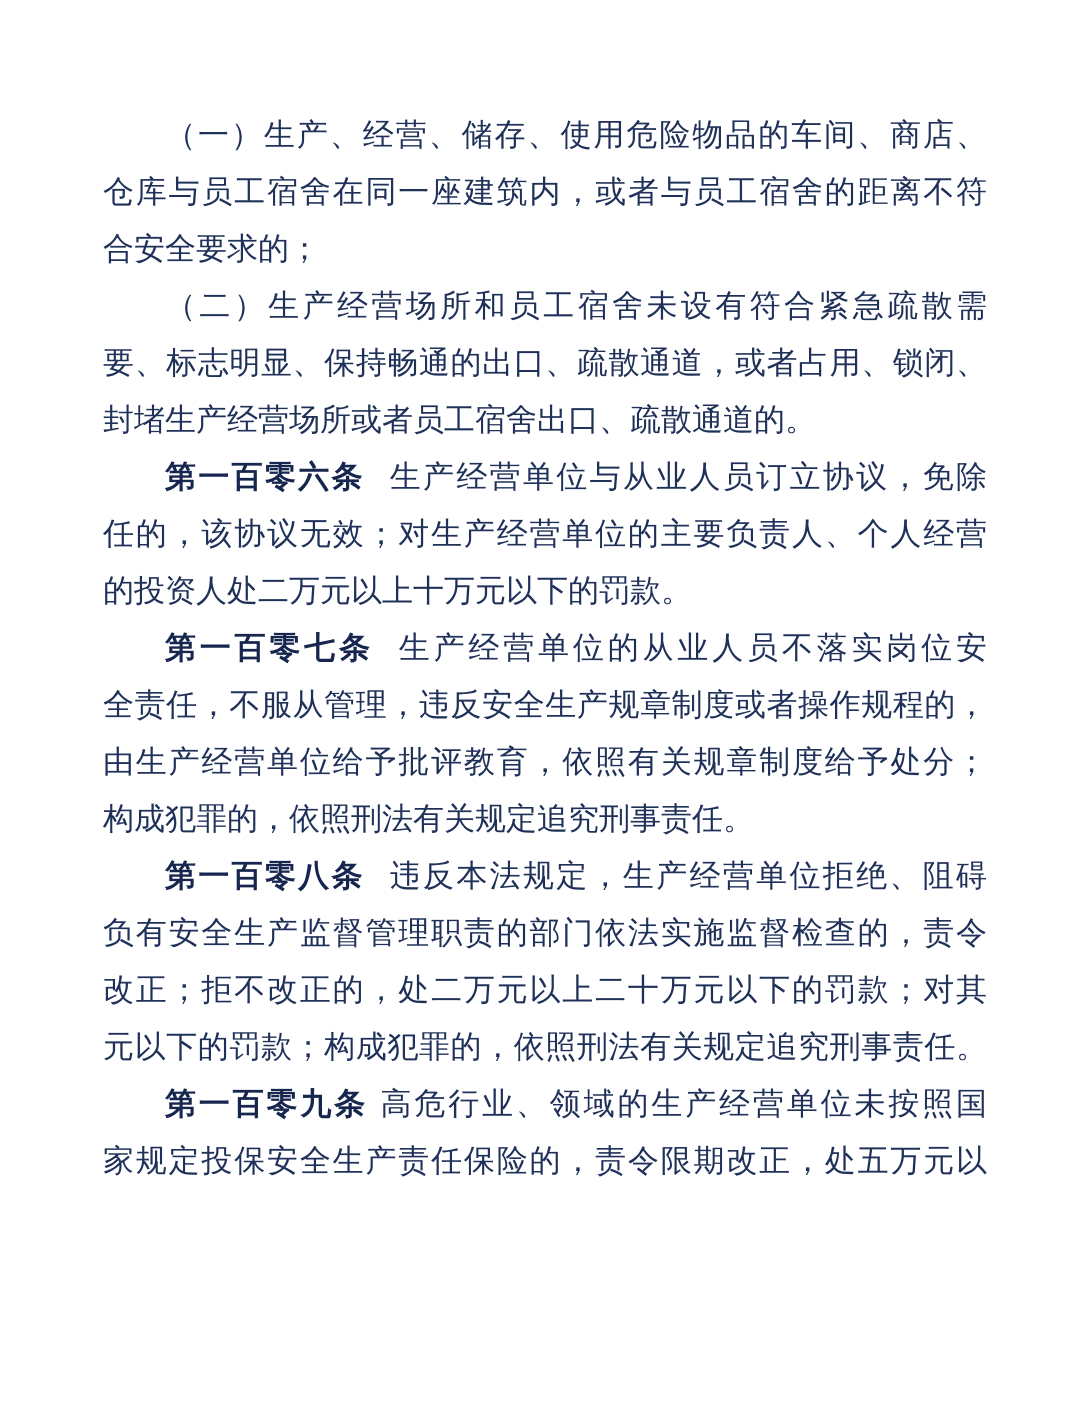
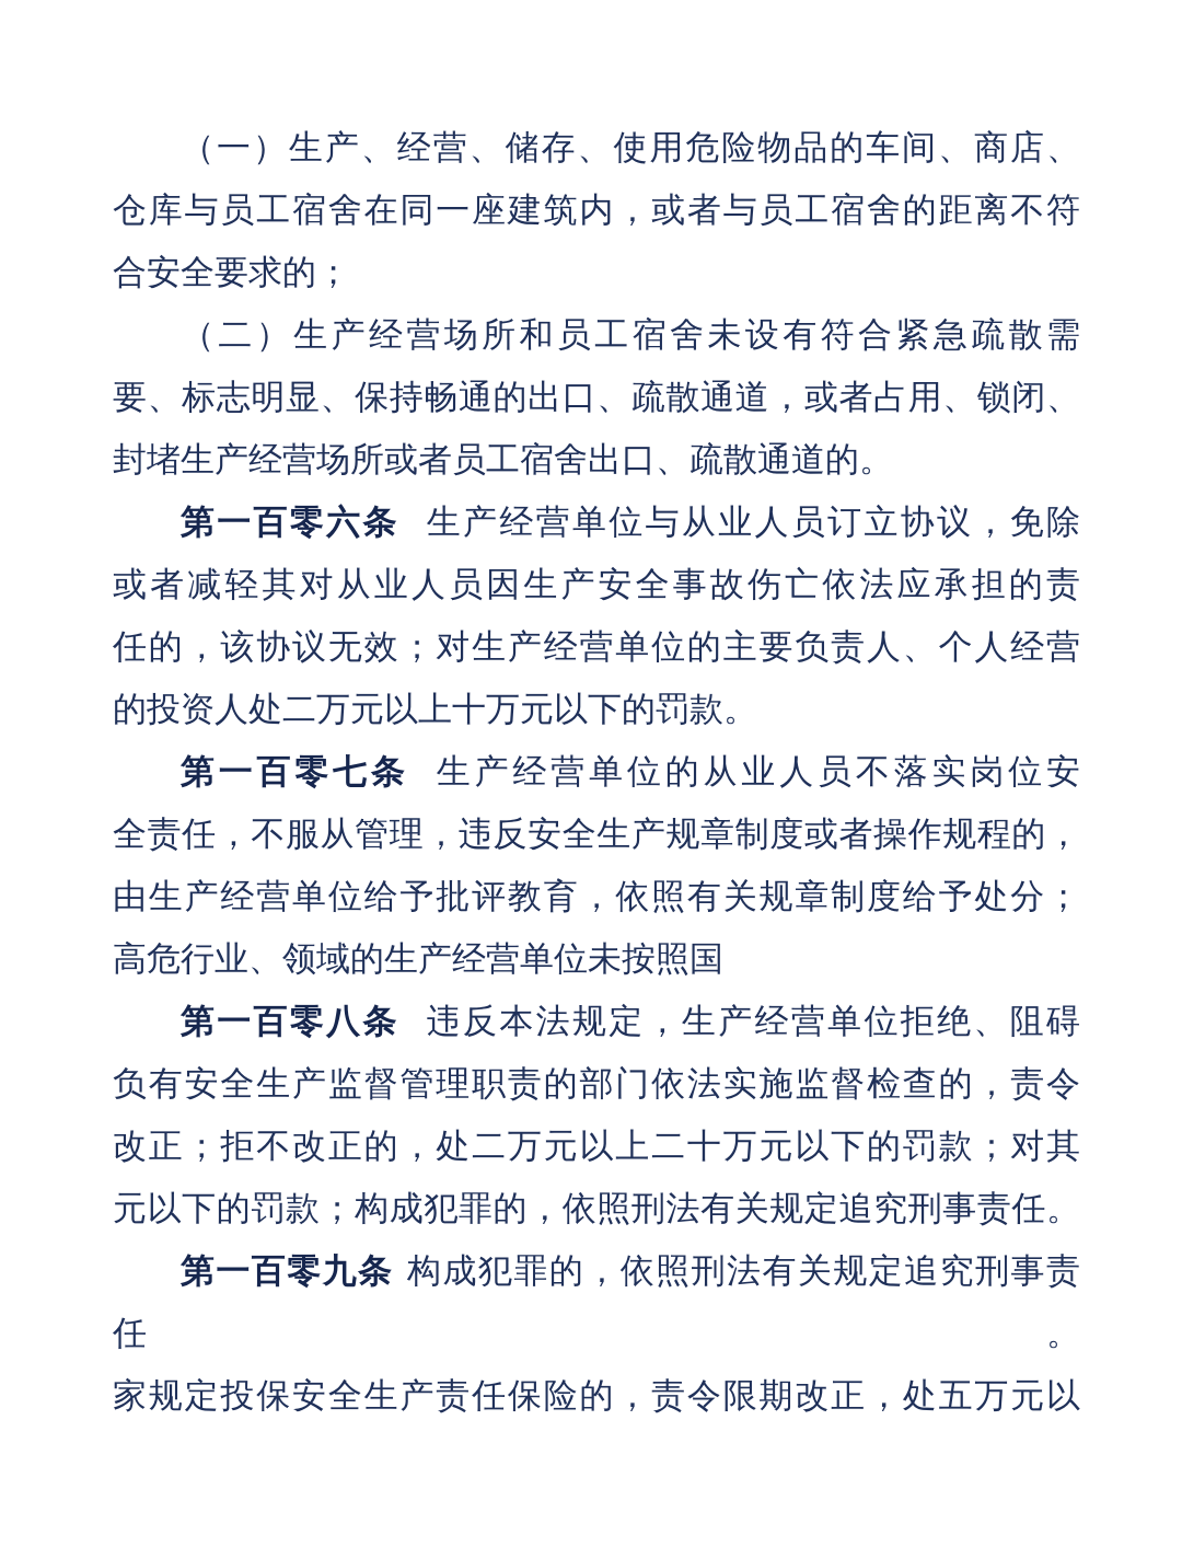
  （一）生产、经营、储存、使用危险物品的车间、商店、
  仓库与员工宿舍在同一座建筑内，或者与员工宿舍的距离不符
  合安全要求的；
  （二）生产经营场所和员工宿舍未设有符合紧急疏散需
  要、标志明显、保持畅通的出口、疏散通道，或者占用、锁闭、
  封堵生产经营场所或者员工宿舍出口、疏散通道的。
  第一百零六条 生产经营单位与从业人员订立协议，免除
+ 或者减轻其对从业人员因生产安全事故伤亡依法应承担的责
  任的，该协议无效；对生产经营单位的主要负责人、个人经营
  的投资人处二万元以上十万元以下的罚款。
  第一百零七条 生产经营单位的从业人员不落实岗位安
  全责任，不服从管理，违反安全生产规章制度或者操作规程的，
  由生产经营单位给予批评教育，依照有关规章制度给予处分；
- 构成犯罪的，依照刑法有关规定追究刑事责任。
+ 高危行业、领域的生产经营单位未按照国
  第一百零八条 违反本法规定，生产经营单位拒绝、阻碍
  负有安全生产监督管理职责的部门依法实施监督检查的，责令
  改正；拒不改正的，处二万元以上二十万元以下的罚款；对其
  元以下的罚款；构成犯罪的，依照刑法有关规定追究刑事责任。
- 第一百零九条 高危行业、领域的生产经营单位未按照国
+ 第一百零九条 构成犯罪的，依照刑法有关规定追究刑事责任。
  家规定投保安全生产责任保险的，责令限期改正，处五万元以
